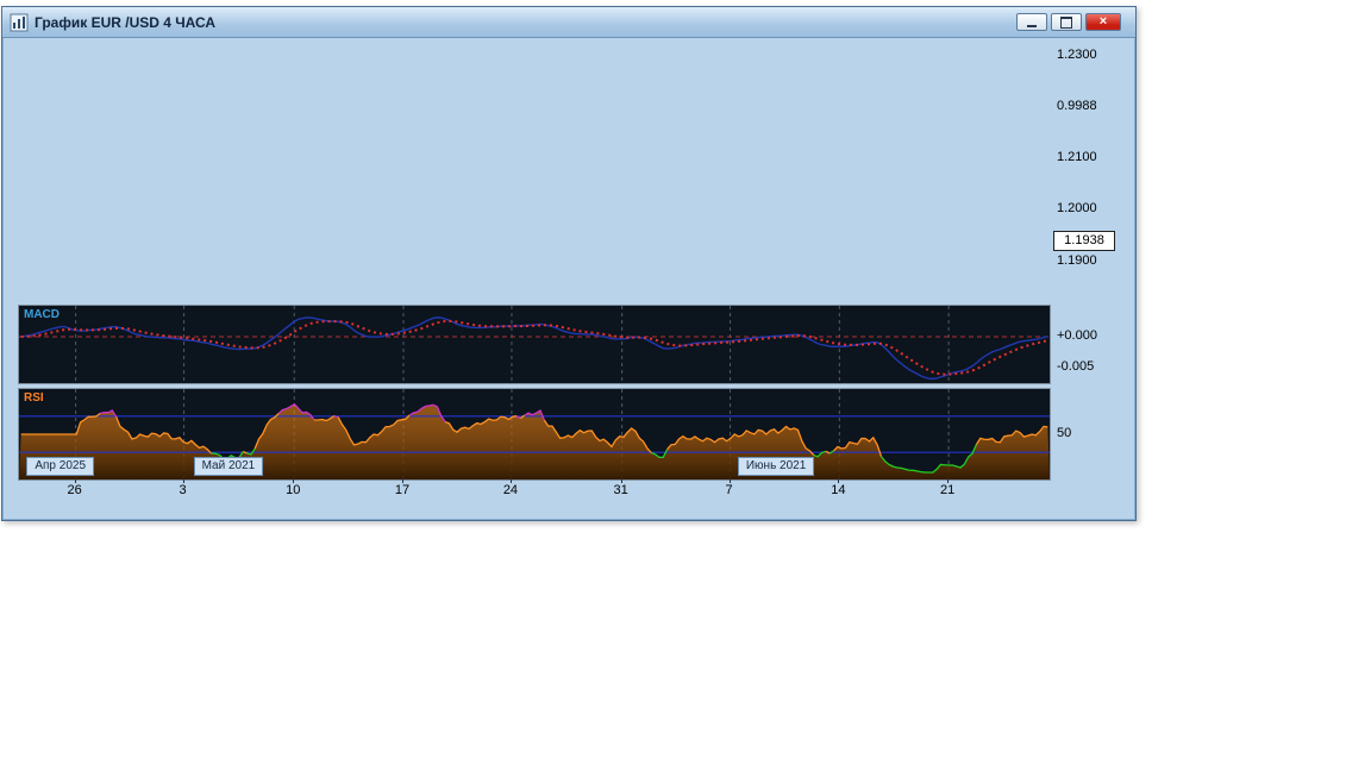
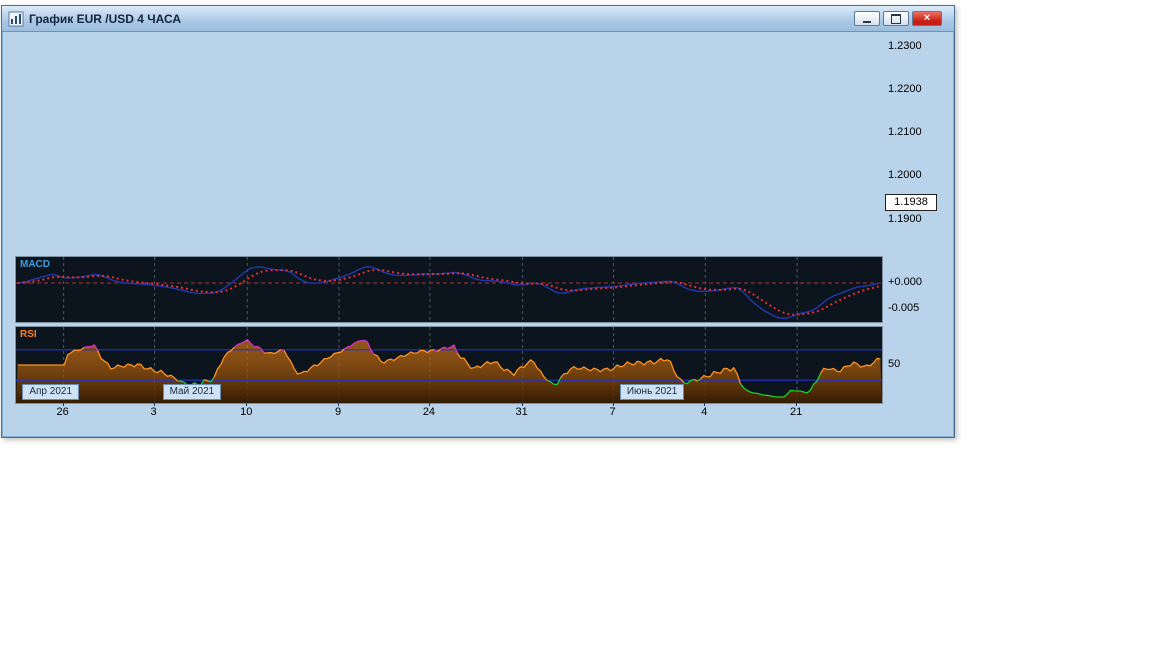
  График EUR /USD 4 ЧАСА
  ×
  MACD
  RSI
  1.1938
- Апр 2025
+ Апр 2021
  Май 2021
  Июнь 2021
  1.2300
- 0.9988
+ 1.2200
  1.2100
  1.2000
  1.1900
  +0.000
  -0.005
  50
  26
  3
  10
- 17
+ 9
  24
  31
  7
- 14
+ 4
  21
